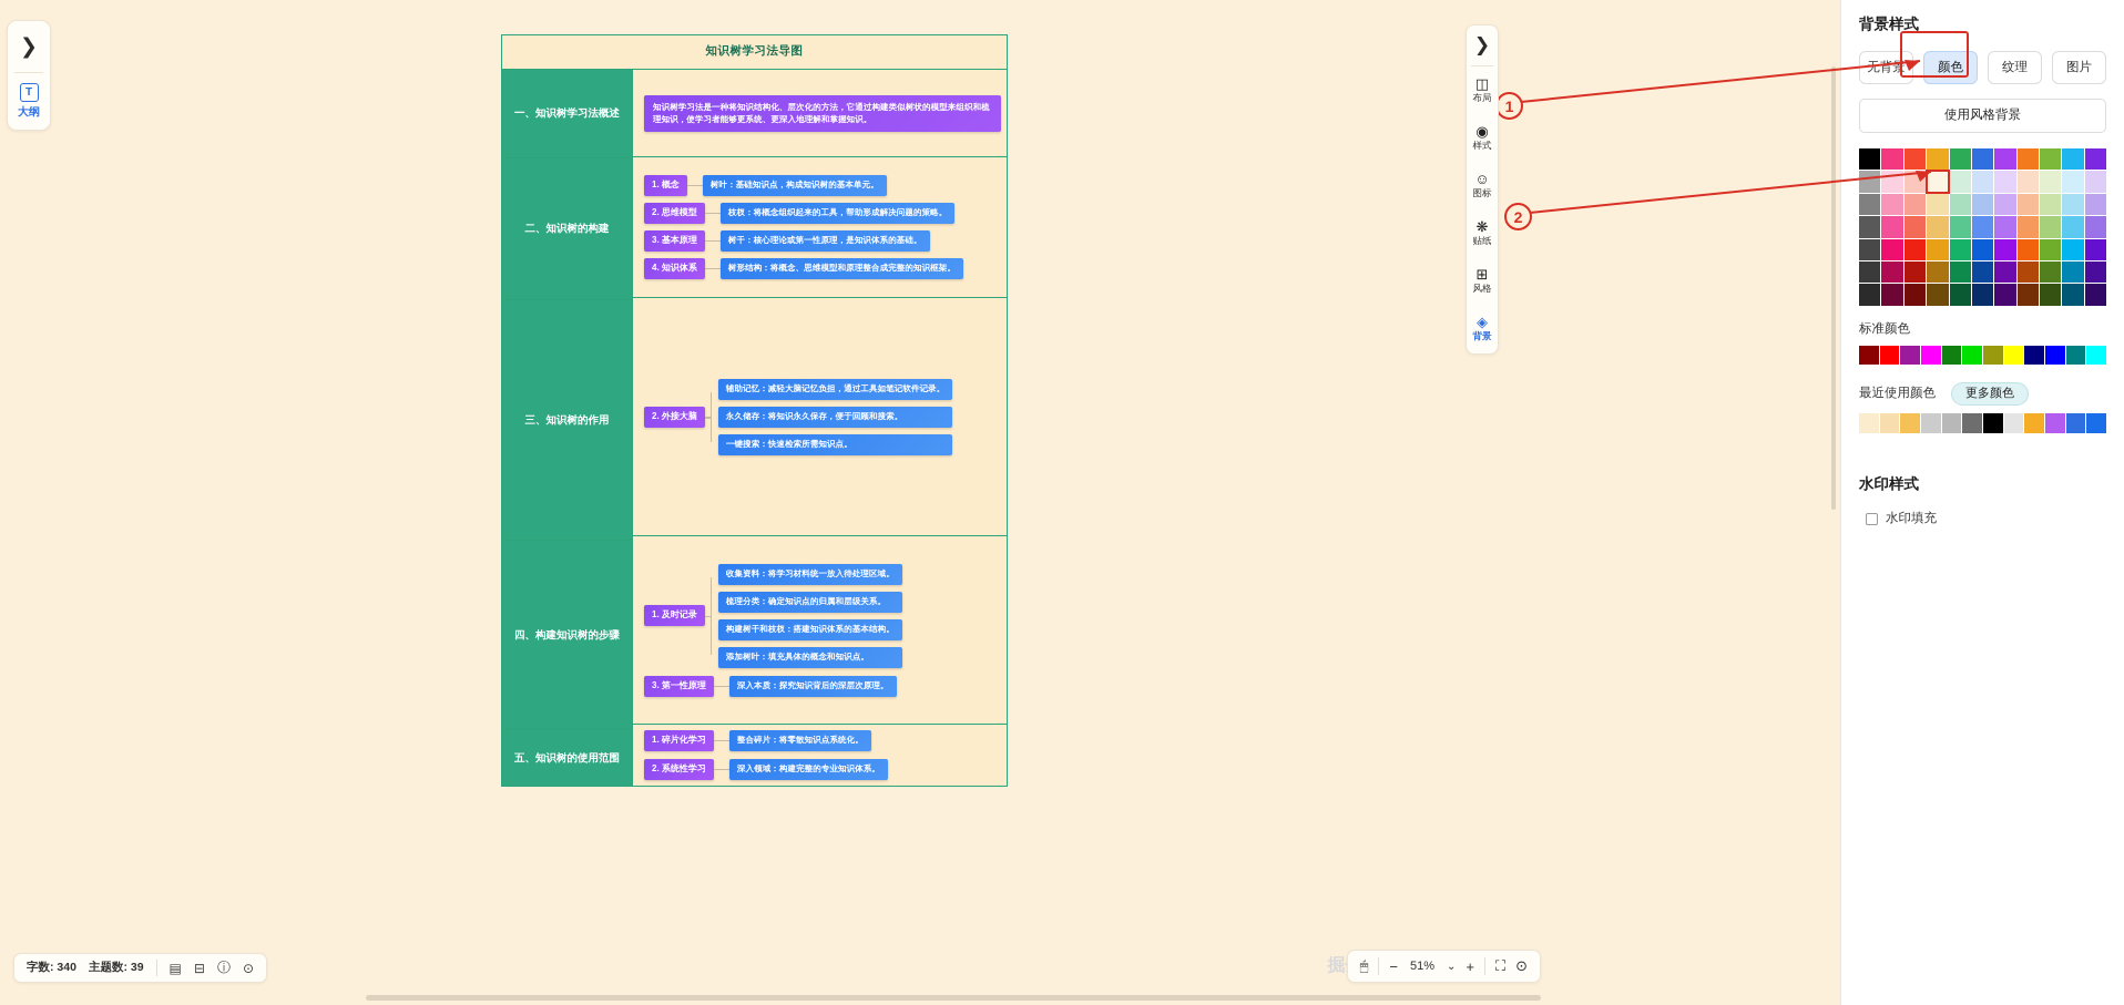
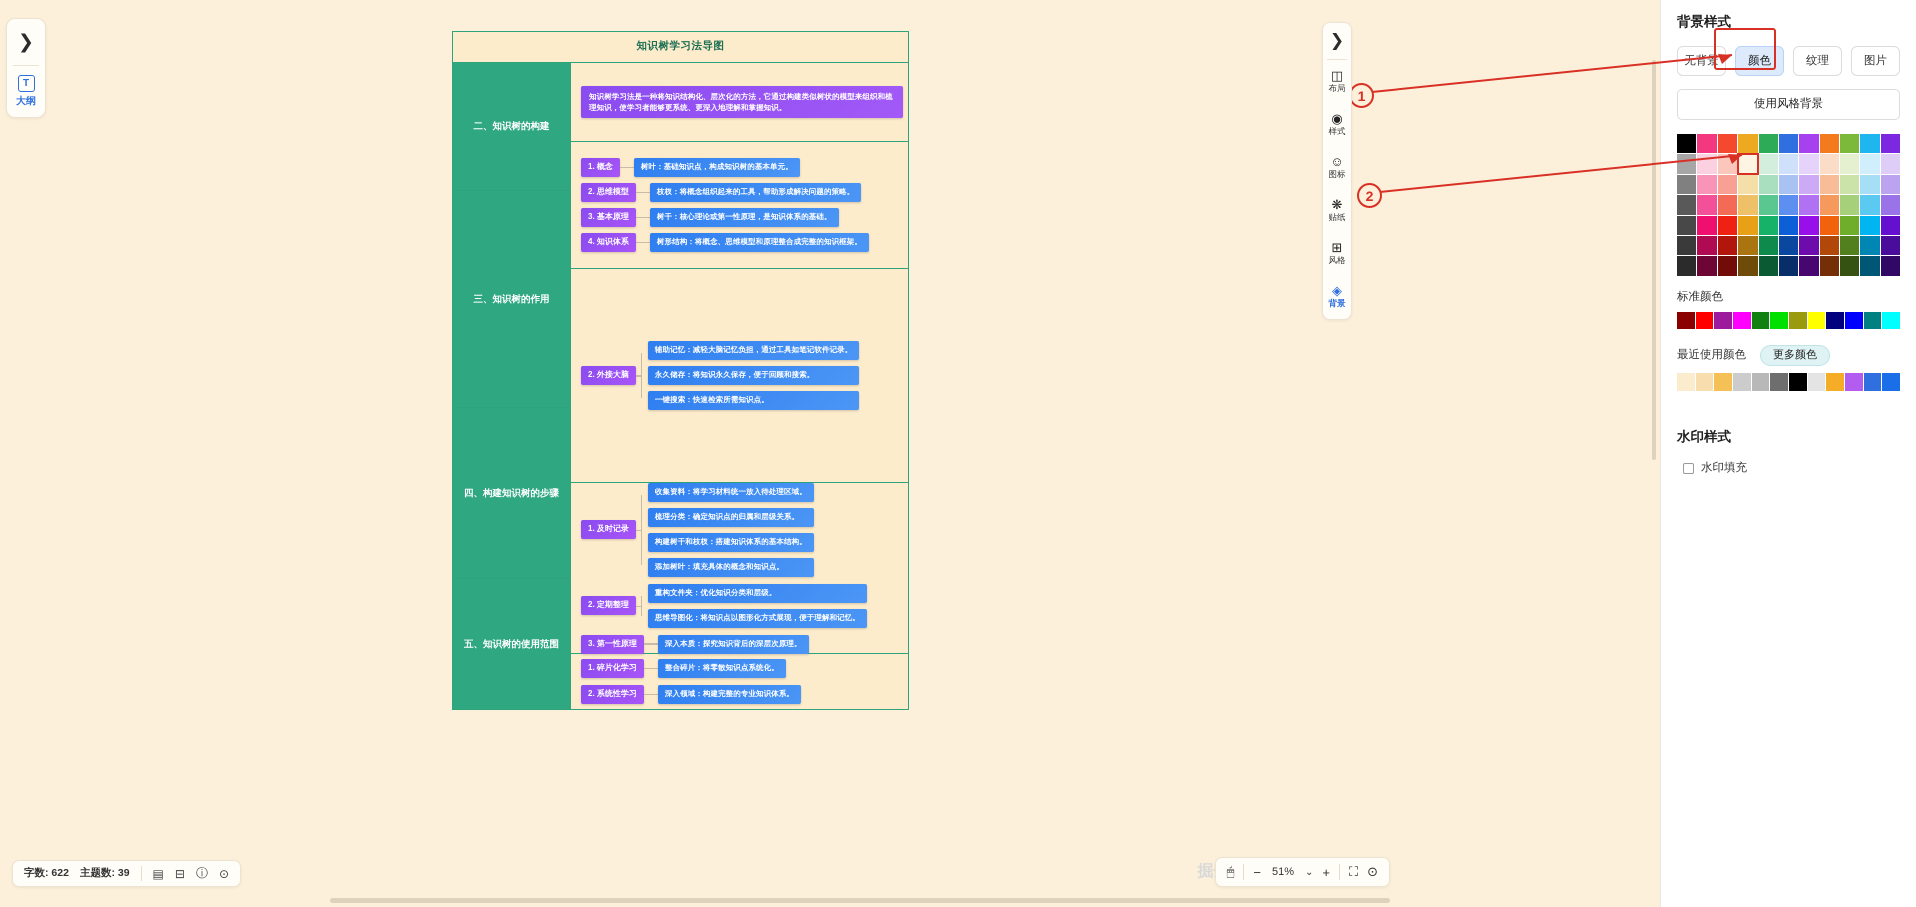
  ❯
  T
  大纲
  知识树学习法导图
- 一、知识树学习法概述
  二、知识树的构建
  三、知识树的作用
  四、构建知识树的步骤
  五、知识树的使用范围
  知识树学习法是一种将知识结构化、层次化的方法，它通过构建类似树状的模型来组织和梳理知识，使学习者能够更系统、更深入地理解和掌握知识。
  1. 概念
  树叶：基础知识点，构成知识树的基本单元。
  2. 思维模型
  枝杈：将概念组织起来的工具，帮助形成解决问题的策略。
  3. 基本原理
  树干：核心理论或第一性原理，是知识体系的基础。
  4. 知识体系
  树形结构：将概念、思维模型和原理整合成完整的知识框架。
  2. 外接大脑
  辅助记忆：减轻大脑记忆负担，通过工具如笔记软件记录。
  永久储存：将知识永久保存，便于回顾和搜索。
  一键搜索：快速检索所需知识点。
  1. 及时记录
  收集资料：将学习材料统一放入待处理区域。
  梳理分类：确定知识点的归属和层级关系。
  构建树干和枝杈：搭建知识体系的基本结构。
  添加树叶：填充具体的概念和知识点。
+ 2. 定期整理
+ 重构文件夹：优化知识分类和层级。
+ 思维导图化：将知识点以图形化方式展现，便于理解和记忆。
  3. 第一性原理
  深入本质：探究知识背后的深层次原理。
  1. 碎片化学习
  整合碎片：将零散知识点系统化。
  2. 系统性学习
  深入领域：构建完整的专业知识体系。
  ❯
  ◫
  布局
  ◉
  样式
  ☺
  图标
  ❋
  贴纸
  ⊞
  风格
  ◈
  背景
- 字数: 340
+ 字数: 622
  主题数: 39
  ▤
  ⊟
  ⓘ
  ⊙
  🖱
  −
  51%
  ⌄
  +
  ⛶
  ⊙
  背景样式
  无背景
  颜色
  纹理
  图片
  使用风格背景
  标准颜色
  最近使用颜色
  更多颜色
  水印样式
  水印填充
  1
  2
